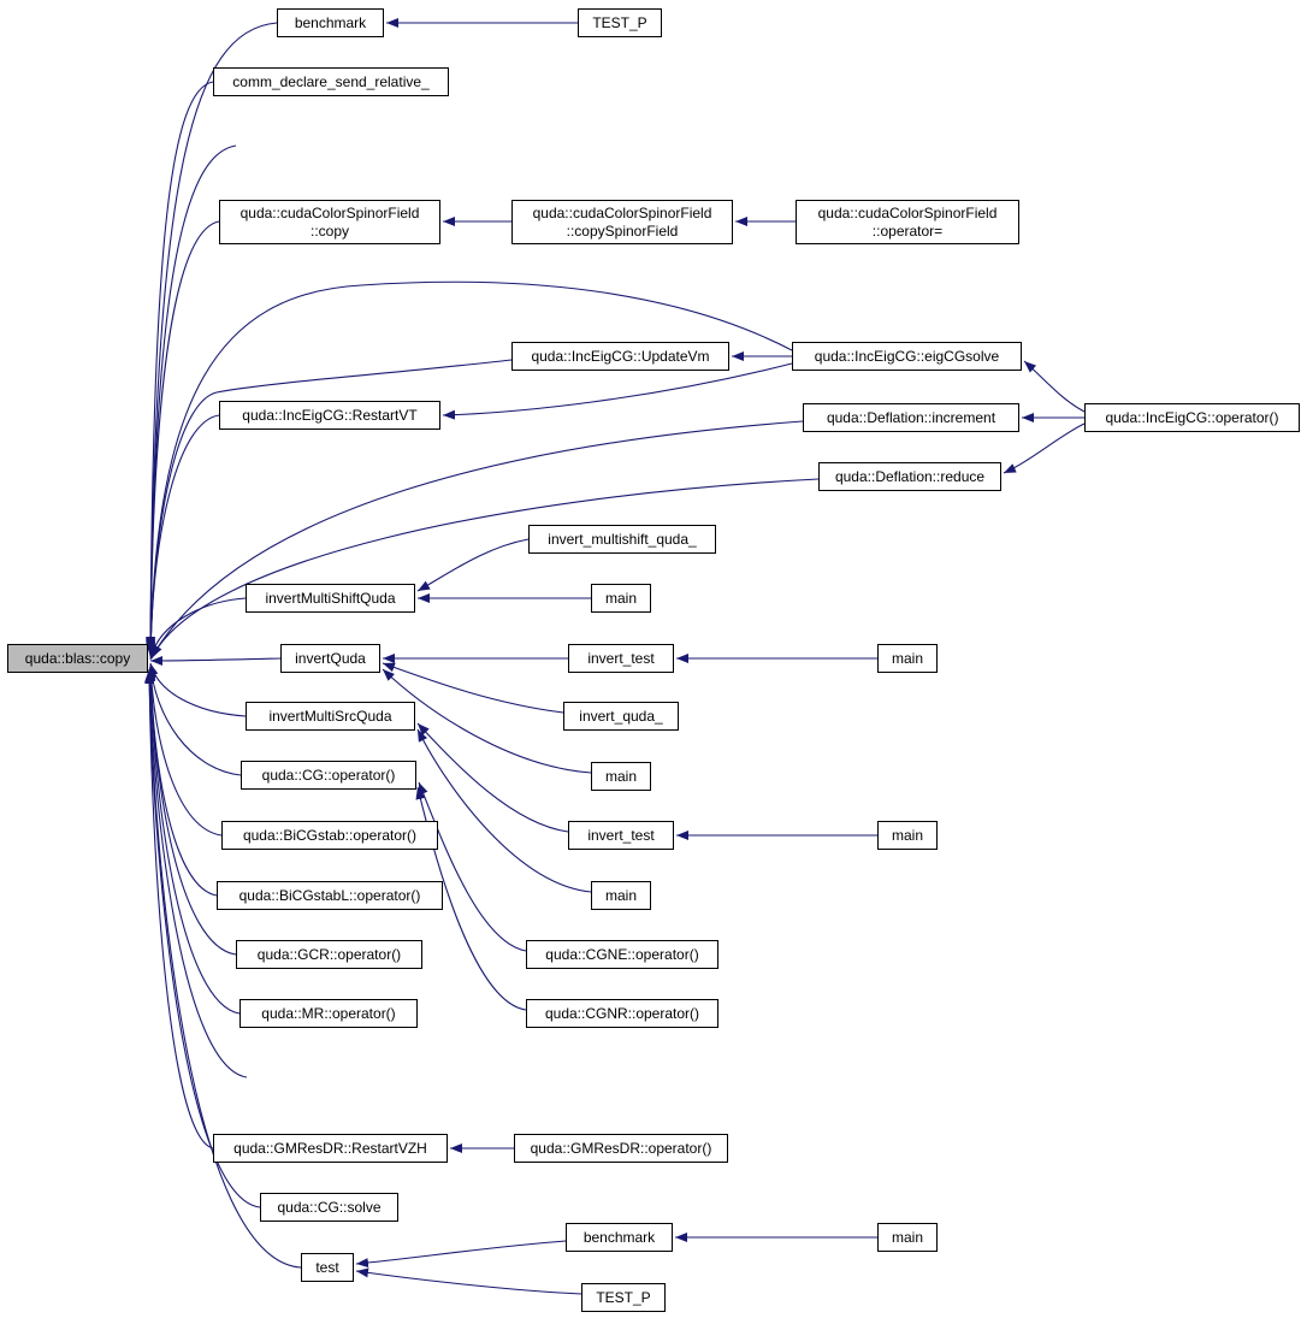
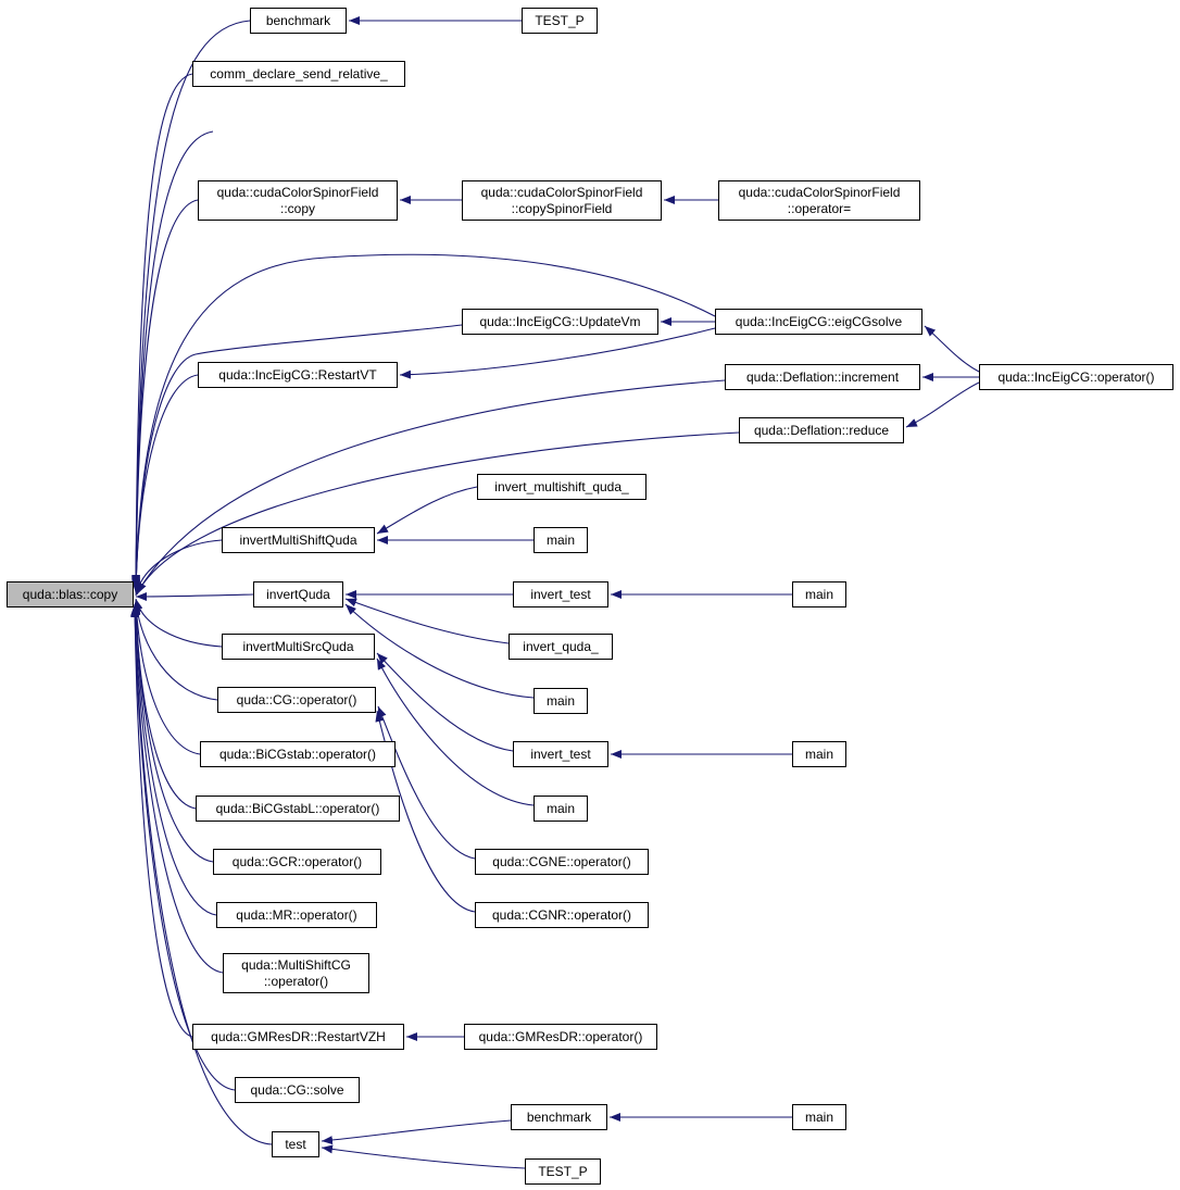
  quda::blas::copy
  benchmark
  TEST_P
  comm_declare_send_relative_
  quda::cudaColorSpinorField
  ::copy
  quda::cudaColorSpinorField
  ::copySpinorField
  quda::cudaColorSpinorField
  ::operator=
  quda::IncEigCG::UpdateVm
  quda::IncEigCG::eigCGsolve
  quda::IncEigCG::RestartVT
  quda::Deflation::increment
  quda::IncEigCG::operator()
  quda::Deflation::reduce
  invert_multishift_quda_
  invertMultiShiftQuda
  main
  invertQuda
  invert_test
  main
  invertMultiSrcQuda
  invert_quda_
  quda::CG::operator()
  main
  quda::BiCGstab::operator()
  invert_test
  main
  quda::BiCGstabL::operator()
  main
  quda::GCR::operator()
  quda::CGNE::operator()
  quda::MR::operator()
  quda::CGNR::operator()
+ quda::MultiShiftCG
+ ::operator()
  quda::GMResDR::RestartVZH
  quda::GMResDR::operator()
  quda::CG::solve
  test
  benchmark
  main
  TEST_P
